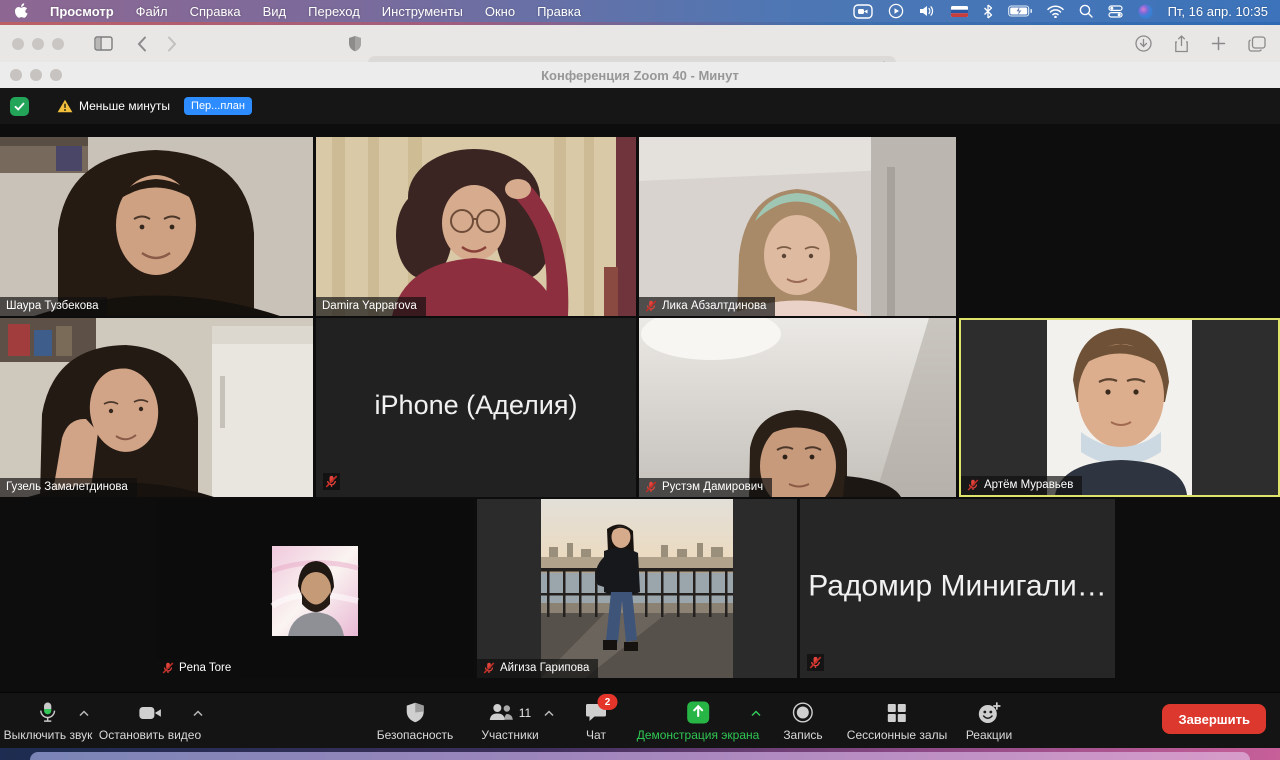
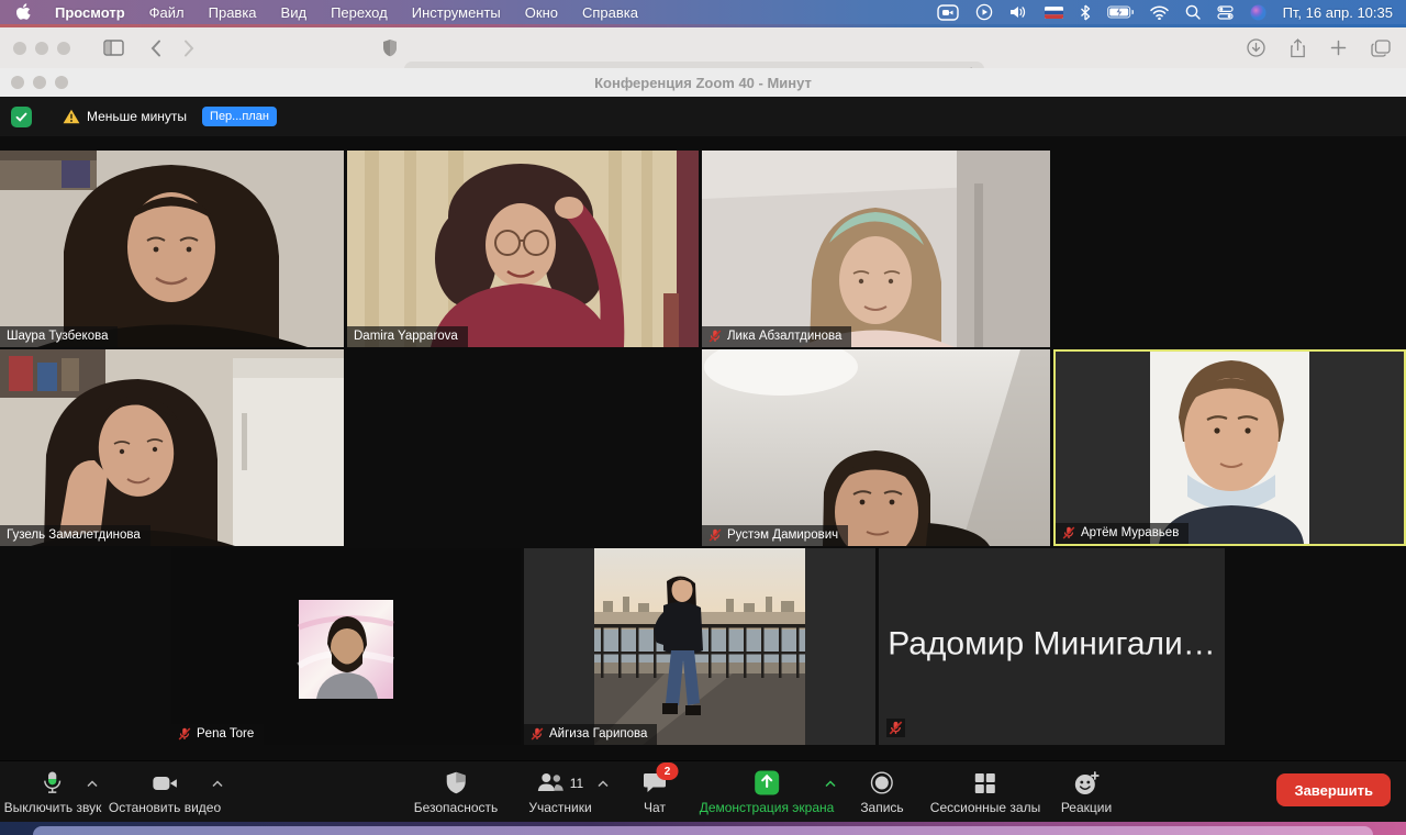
  Просмотр
  Файл
- Справка
+ Правка
  Вид
  Переход
  Инструменты
  Окно
- Правка
+ Справка
  Пт, 16 апр. 10:35
  Конференция Zoom 40 - Минут
  Меньше минуты
  Пер...план
  Шаура Тузбекова
  Damira Yapparova
  Лика Абзалтдинова
  Гузель Замалетдинова
- iPhone (Аделия)
  Рустэм Дамирович
  Артём Муравьев
  Pena Tore
  Айгиза Гарипова
  Радомир Минигали…
  Выключить звук
  Остановить видео
  Безопасность
  11
  Участники
  2
  Чат
  Демонстрация экрана
  Запись
  Сессионные залы
  Реакции
  Завершить
